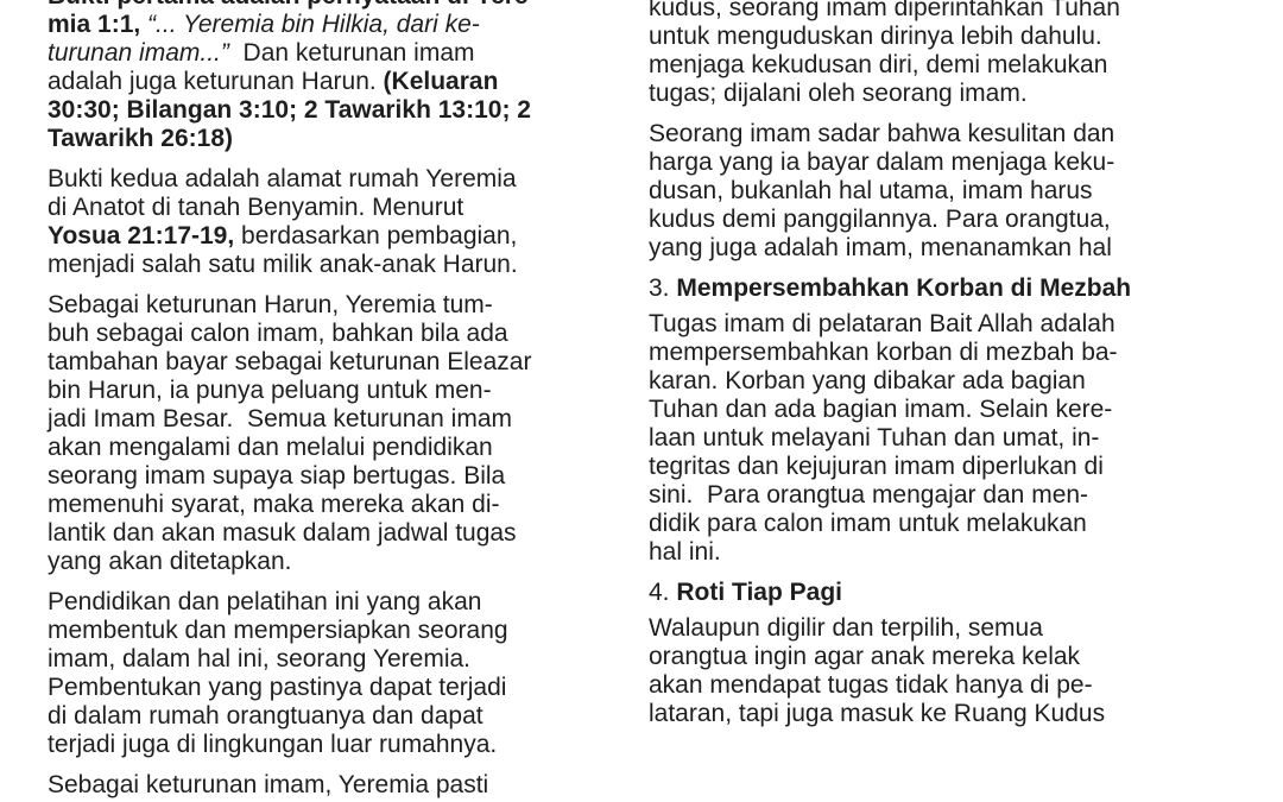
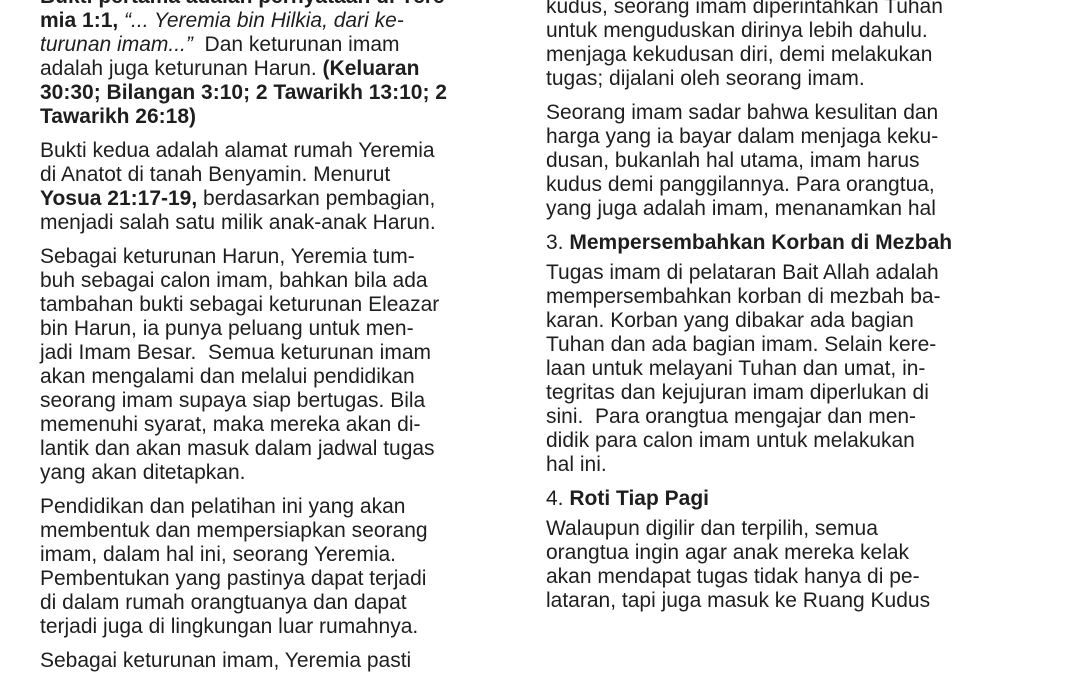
  mia 1:1, “... Yeremia bin Hilkia, dari ke-
  turunan imam...” Dan keturunan imam
  adalah juga keturunan Harun. (Keluaran
  30:30; Bilangan 3:10; 2 Tawarikh 13:10; 2
  Tawarikh 26:18)
  Bukti kedua adalah alamat rumah Yeremia
  di Anatot di tanah Benyamin. Menurut
  Yosua 21:17-19, berdasarkan pembagian,
  menjadi salah satu milik anak-anak Harun.
  Sebagai keturunan Harun, Yeremia tum-
  buh sebagai calon imam, bahkan bila ada
- tambahan bayar sebagai keturunan Eleazar
+ tambahan bukti sebagai keturunan Eleazar
  bin Harun, ia punya peluang untuk men-
  jadi Imam Besar. Semua keturunan imam
  akan mengalami dan melalui pendidikan
  seorang imam supaya siap bertugas. Bila
  memenuhi syarat, maka mereka akan di-
  lantik dan akan masuk dalam jadwal tugas
  yang akan ditetapkan.
  Pendidikan dan pelatihan ini yang akan
  membentuk dan mempersiapkan seorang
  imam, dalam hal ini, seorang Yeremia.
  Pembentukan yang pastinya dapat terjadi
  di dalam rumah orangtuanya dan dapat
  terjadi juga di lingkungan luar rumahnya.
  Sebagai keturunan imam, Yeremia pasti
  kudus, seorang imam diperintahkan Tuhan
  untuk menguduskan dirinya lebih dahulu.
  menjaga kekudusan diri, demi melakukan
  tugas; dijalani oleh seorang imam.
  Seorang imam sadar bahwa kesulitan dan
  harga yang ia bayar dalam menjaga keku-
  dusan, bukanlah hal utama, imam harus
  kudus demi panggilannya. Para orangtua,
  yang juga adalah imam, menanamkan hal
  3. Mempersembahkan Korban di Mezbah
  Tugas imam di pelataran Bait Allah adalah
  mempersembahkan korban di mezbah ba-
  karan. Korban yang dibakar ada bagian
  Tuhan dan ada bagian imam. Selain kere-
  laan untuk melayani Tuhan dan umat, in-
  tegritas dan kejujuran imam diperlukan di
  sini. Para orangtua mengajar dan men-
  didik para calon imam untuk melakukan
  hal ini.
  4. Roti Tiap Pagi
  Walaupun digilir dan terpilih, semua
  orangtua ingin agar anak mereka kelak
  akan mendapat tugas tidak hanya di pe-
  lataran, tapi juga masuk ke Ruang Kudus
